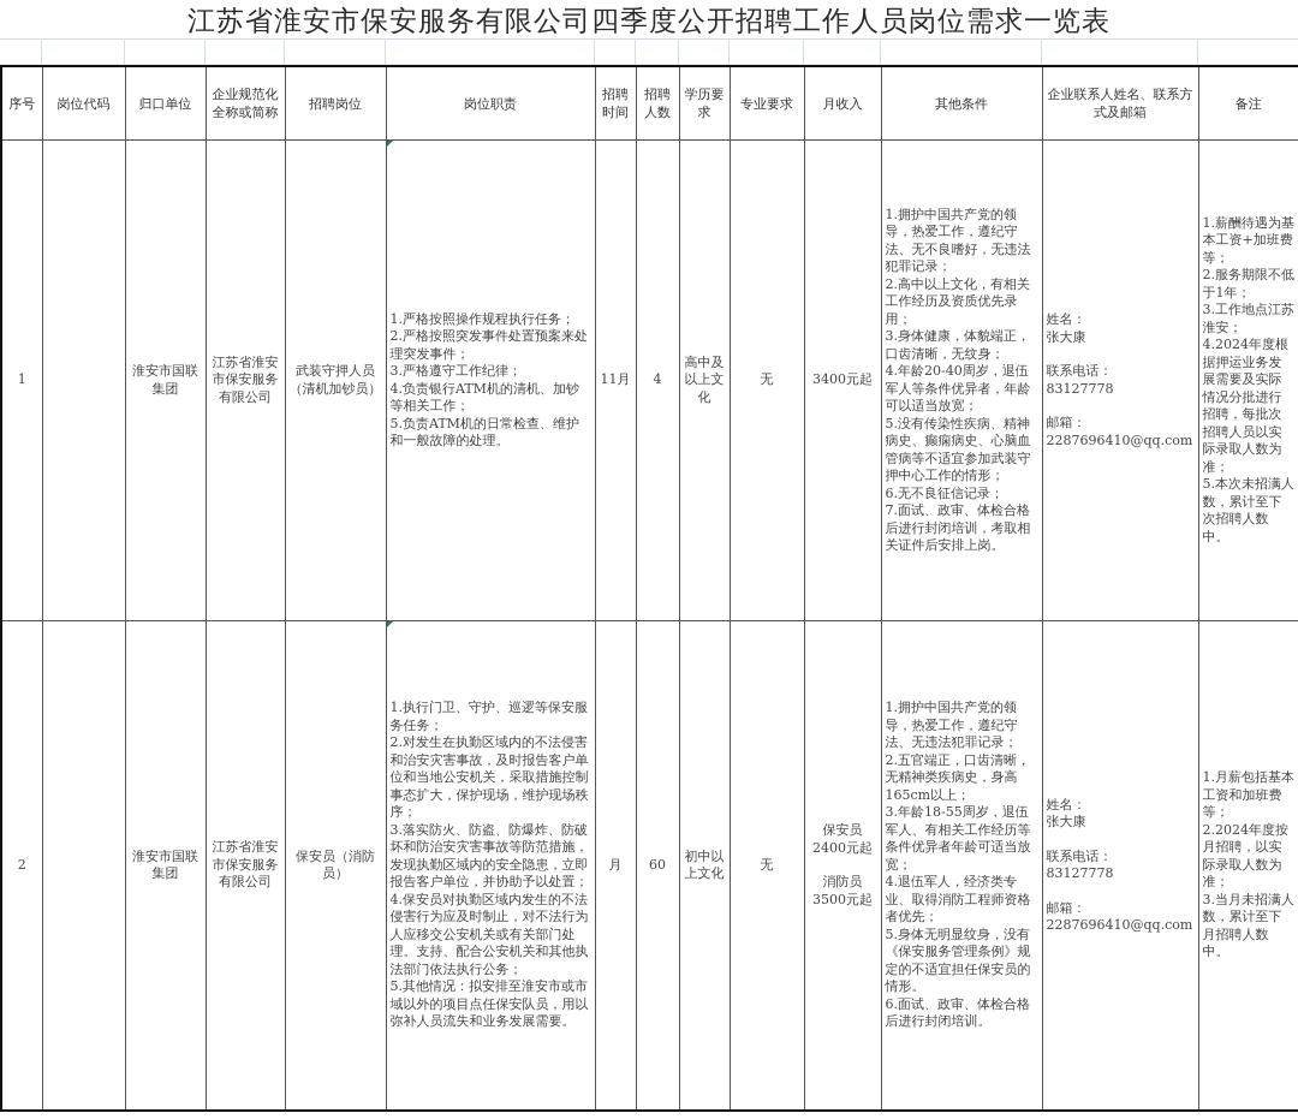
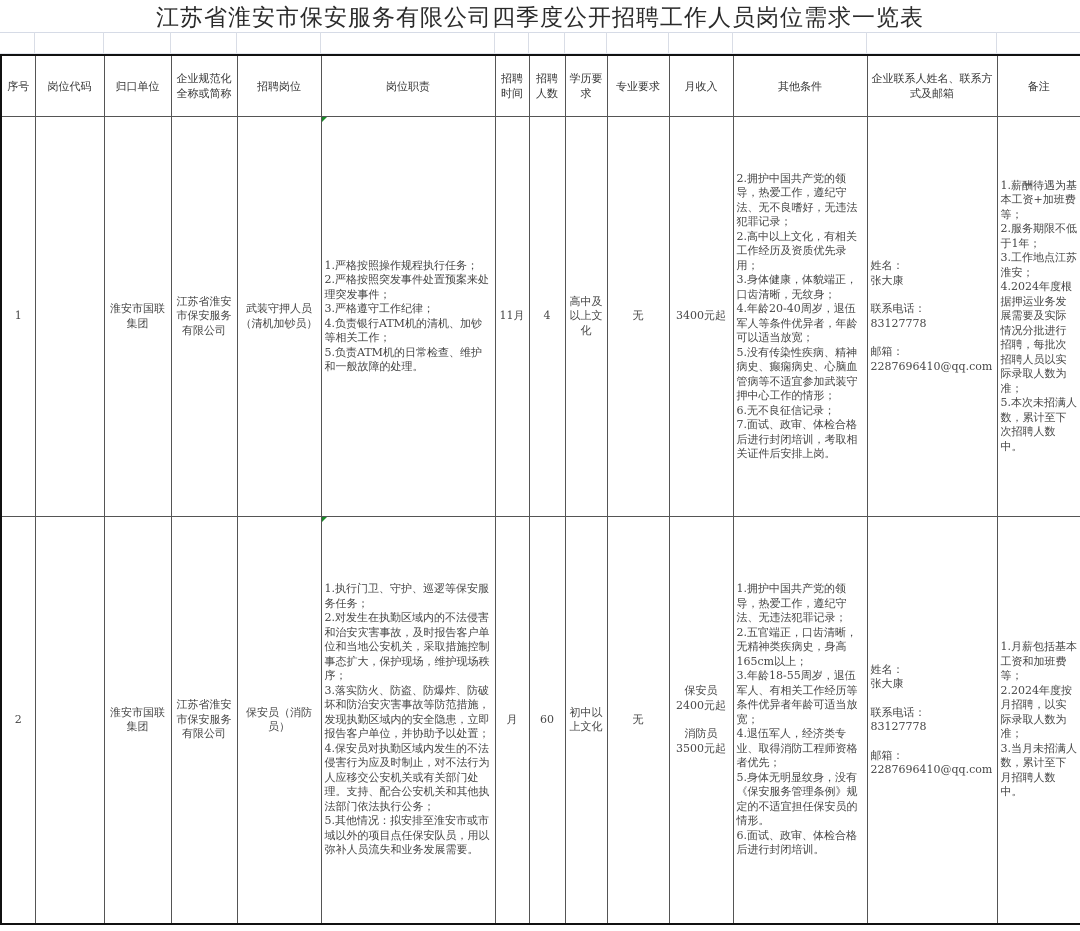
  江苏省淮安市保安服务有限公司四季度公开招聘工作人员岗位需求一览表
  序号	岗位代码	归口单位	企业规范化全称或简称	招聘岗位	岗位职责	招聘时间	招聘人数	学历要求	专业要求	月收入	其他条件	企业联系人姓名、联系方式及邮箱	备注
- 1		淮安市国联集团	江苏省淮安市保安服务有限公司	武装守押人员（清机加钞员）	1.严格按照操作规程执行任务； 2.严格按照突发事件处置预案来处理突发事件； 3.严格遵守工作纪律； 4.负责银行ATM机的清机、加钞等相关工作； 5.负责ATM机的日常检查、维护和一般故障的处理。	11月	4	高中及以上文化	无	3400元起	1.拥护中国共产党的领导，热爱工作，遵纪守法、无不良嗜好，无违法犯罪记录； 2.高中以上文化，有相关工作经历及资质优先录用； 3.身体健康，体貌端正，口齿清晰，无纹身； 4.年龄20-40周岁，退伍军人等条件优异者，年龄可以适当放宽； 5.没有传染性疾病、精神病史、癫痫病史、心脑血管病等不适宜参加武装守押中心工作的情形； 6.无不良征信记录； 7.面试、政审、体检合格后进行封闭培训，考取相关证件后安排上岗。	姓名： 张大康 联系电话： 83127778 邮箱： 2287696410@qq.com	1.薪酬待遇为基本工资+加班费等； 2.服务期限不低于1年； 3.工作地点江苏淮安； 4.2024年度根据押运业务发展需要及实际情况分批进行招聘，每批次招聘人员以实际录取人数为准； 5.本次未招满人数，累计至下次招聘人数中。
+ 1		淮安市国联集团	江苏省淮安市保安服务有限公司	武装守押人员（清机加钞员）	1.严格按照操作规程执行任务； 2.严格按照突发事件处置预案来处理突发事件； 3.严格遵守工作纪律； 4.负责银行ATM机的清机、加钞等相关工作； 5.负责ATM机的日常检查、维护和一般故障的处理。	11月	4	高中及以上文化	无	3400元起	2.拥护中国共产党的领导，热爱工作，遵纪守法、无不良嗜好，无违法犯罪记录； 2.高中以上文化，有相关工作经历及资质优先录用； 3.身体健康，体貌端正，口齿清晰，无纹身； 4.年龄20-40周岁，退伍军人等条件优异者，年龄可以适当放宽； 5.没有传染性疾病、精神病史、癫痫病史、心脑血管病等不适宜参加武装守押中心工作的情形； 6.无不良征信记录； 7.面试、政审、体检合格后进行封闭培训，考取相关证件后安排上岗。	姓名： 张大康 联系电话： 83127778 邮箱： 2287696410@qq.com	1.薪酬待遇为基本工资+加班费等； 2.服务期限不低于1年； 3.工作地点江苏淮安； 4.2024年度根据押运业务发展需要及实际情况分批进行招聘，每批次招聘人员以实际录取人数为准； 5.本次未招满人数，累计至下次招聘人数中。
  2		淮安市国联集团	江苏省淮安市保安服务有限公司	保安员（消防员）	1.执行门卫、守护、巡逻等保安服务任务； 2.对发生在执勤区域内的不法侵害和治安灾害事故，及时报告客户单位和当地公安机关，采取措施控制事态扩大，保护现场，维护现场秩序； 3.落实防火、防盗、防爆炸、防破坏和防治安灾害事故等防范措施，发现执勤区域内的安全隐患，立即报告客户单位，并协助予以处置； 4.保安员对执勤区域内发生的不法侵害行为应及时制止，对不法行为人应移交公安机关或有关部门处理。支持、配合公安机关和其他执法部门依法执行公务； 5.其他情况：拟安排至淮安市或市域以外的项目点任保安队员，用以弥补人员流失和业务发展需要。	月	60	初中以上文化	无	保安员 2400元起 消防员 3500元起	1.拥护中国共产党的领导，热爱工作，遵纪守法、无违法犯罪记录； 2.五官端正，口齿清晰，无精神类疾病史，身高165cm以上； 3.年龄18-55周岁，退伍军人、有相关工作经历等条件优异者年龄可适当放宽； 4.退伍军人，经济类专业、取得消防工程师资格者优先； 5.身体无明显纹身，没有《保安服务管理条例》规定的不适宜担任保安员的情形。 6.面试、政审、体检合格后进行封闭培训。	姓名： 张大康 联系电话： 83127778 邮箱： 2287696410@qq.com	1.月薪包括基本工资和加班费等； 2.2024年度按月招聘，以实际录取人数为准； 3.当月未招满人数，累计至下月招聘人数中。
